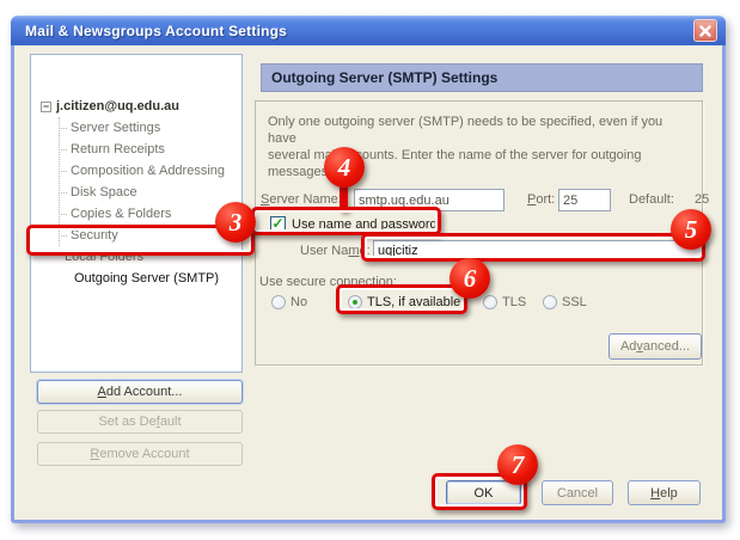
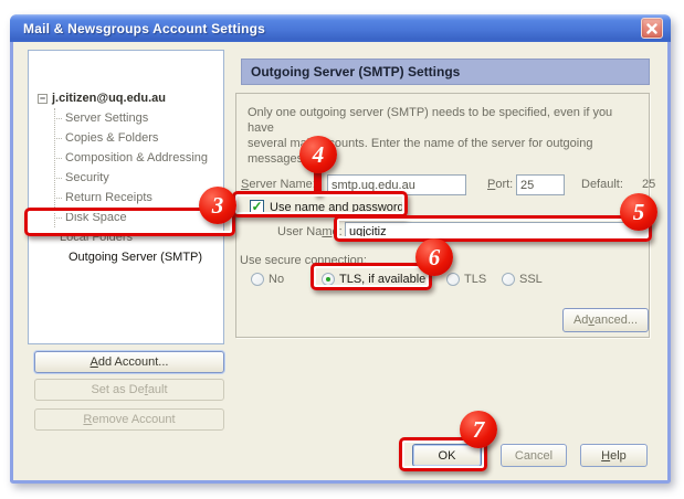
  Mail & Newsgroups Account Settings
  −
  j.citizen@uq.edu.au
  Server Settings
- Return Receipts
+ Copies & Folders
  Composition & Addressing
- Disk Space
+ Security
- Copies & Folders
+ Return Receipts
- Security
+ Disk Space
  Local Folders
  Outgoing Server (SMTP)
  Add Account...
  Set as Default
  Remove Account
  Outgoing Server (SMTP) Settings
  Only one outgoing server (SMTP) needs to be specified, even if you have
  several mounts. Enter the name of the server for outgoing
  message
  Server Name
  smtp.uq.edu.au
  Port:
  25
  Default:
  25
  ✓
  Use name and password
  User Name:
  uqjcitiz
  Use secure connection:
  No
  TLS, if available
  TLS
  SSL
  Advanced...
  OK
  Cancel
  Help
  3
  4
  5
  6
  7
